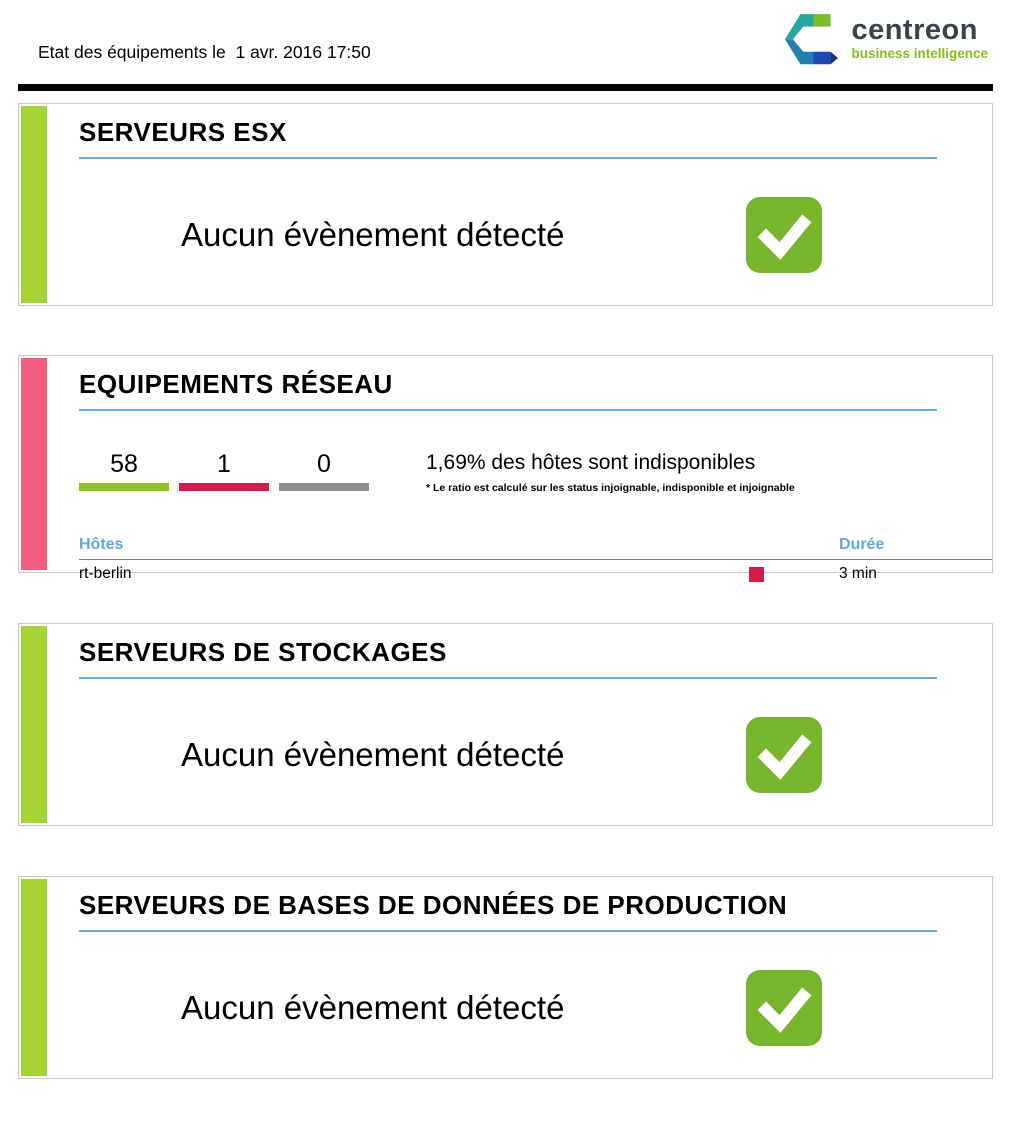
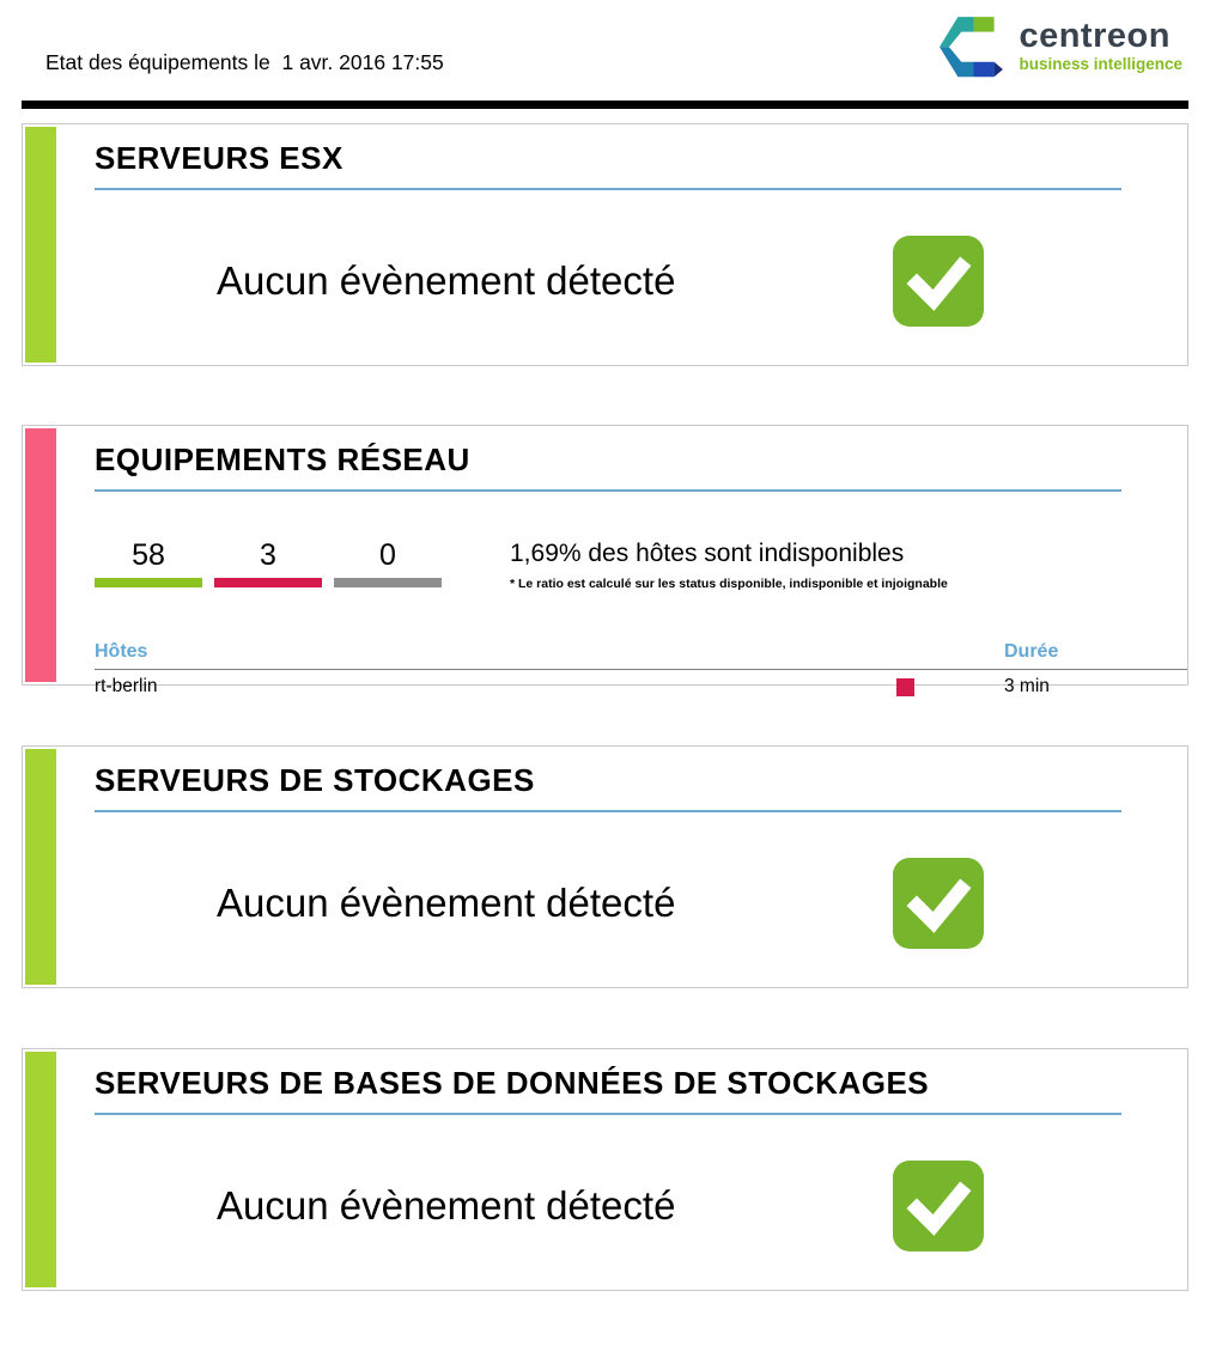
- Etat des équipements le 1 avr. 2016 17:50
+ Etat des équipements le 1 avr. 2016 17:55
  centreon
  business intelligence
  SERVEURS ESX
  Aucun évènement détecté
  EQUIPEMENTS RÉSEAU
  58
- 1
+ 3
  0
  1,69% des hôtes sont indisponibles
- * Le ratio est calculé sur les status injoignable, indisponible et injoignable
+ * Le ratio est calculé sur les status disponible, indisponible et injoignable
  Hôtes
  Durée
  rt-berlin
  3 min
  SERVEURS DE STOCKAGES
  Aucun évènement détecté
- SERVEURS DE BASES DE DONNÉES DE PRODUCTION
+ SERVEURS DE BASES DE DONNÉES DE STOCKAGES
  Aucun évènement détecté
